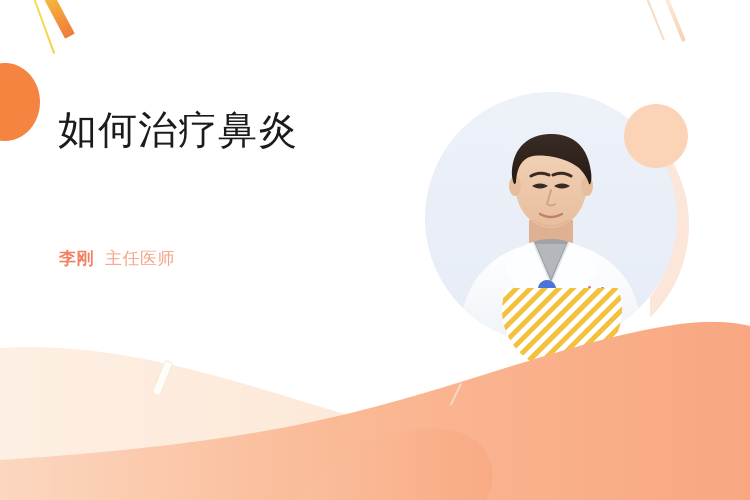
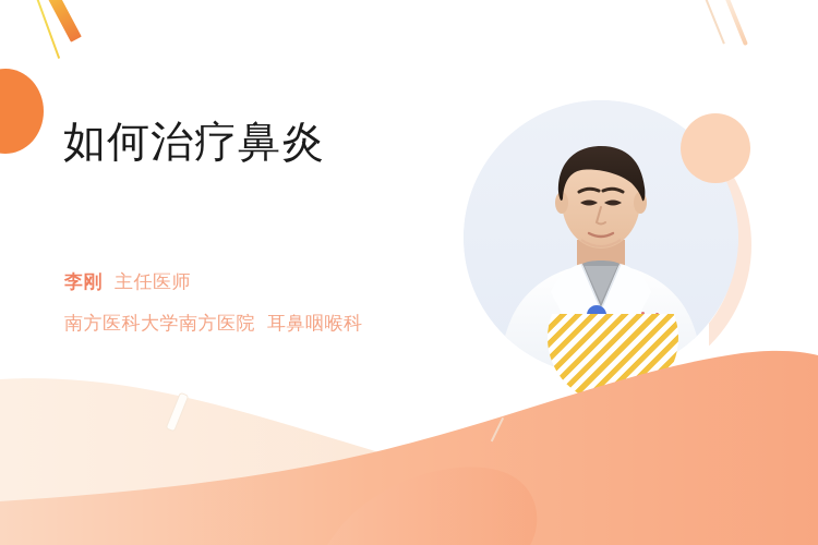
  如何治疗鼻炎
  李刚 主任医师
+ 南方医科大学南方医院 耳鼻咽喉科
